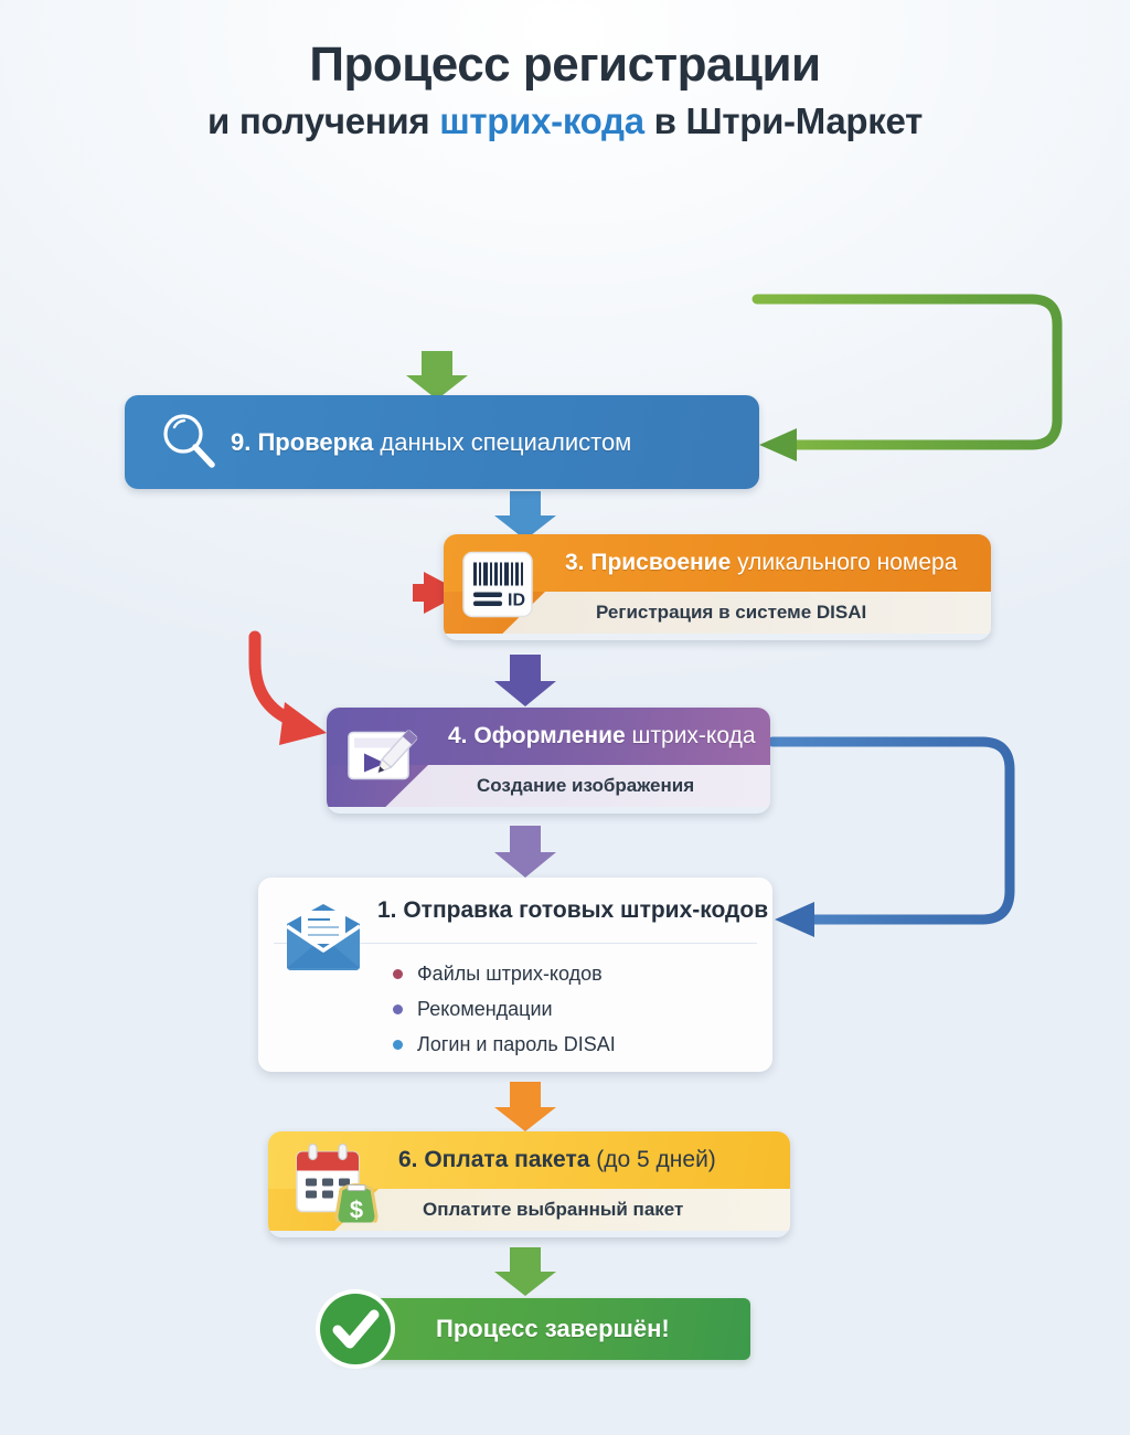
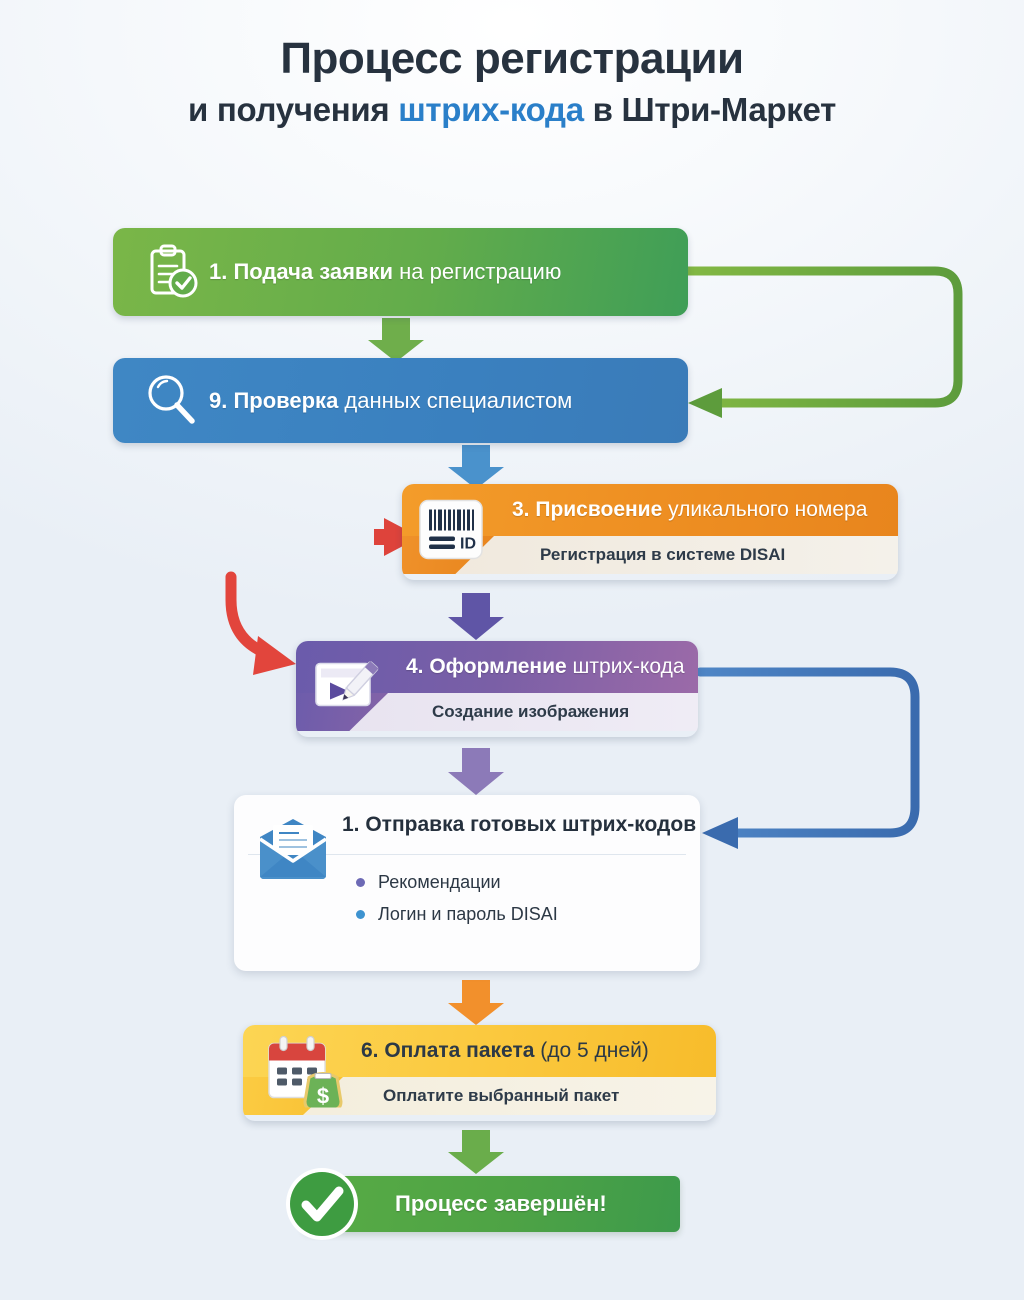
  Процесс регистрации
  и получения штрих-кода в Штри-Маркет
+ 1. Подача заявки на регистрацию
  9. Проверка данных специалистом
  3. Присвоение уликального номера
  Регистрация в системе DISAI
  ID
  4. Оформление штрих-кода
  Создание изображения
  1. Отправка готовых штрих-кодов
- Файлы штрих-кодов
  Рекомендации
  Логин и пароль DISAI
  6. Оплата пакета (до 5 дней)
  Оплатите выбранный пакет
  $
  Процесс завершён!
